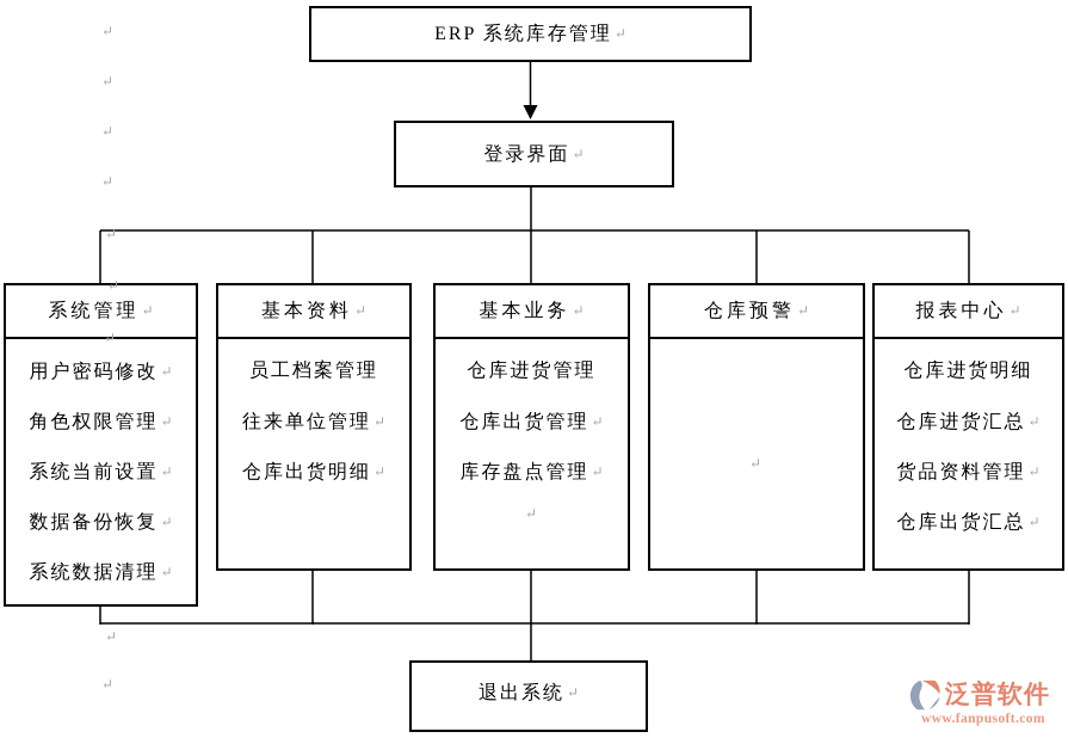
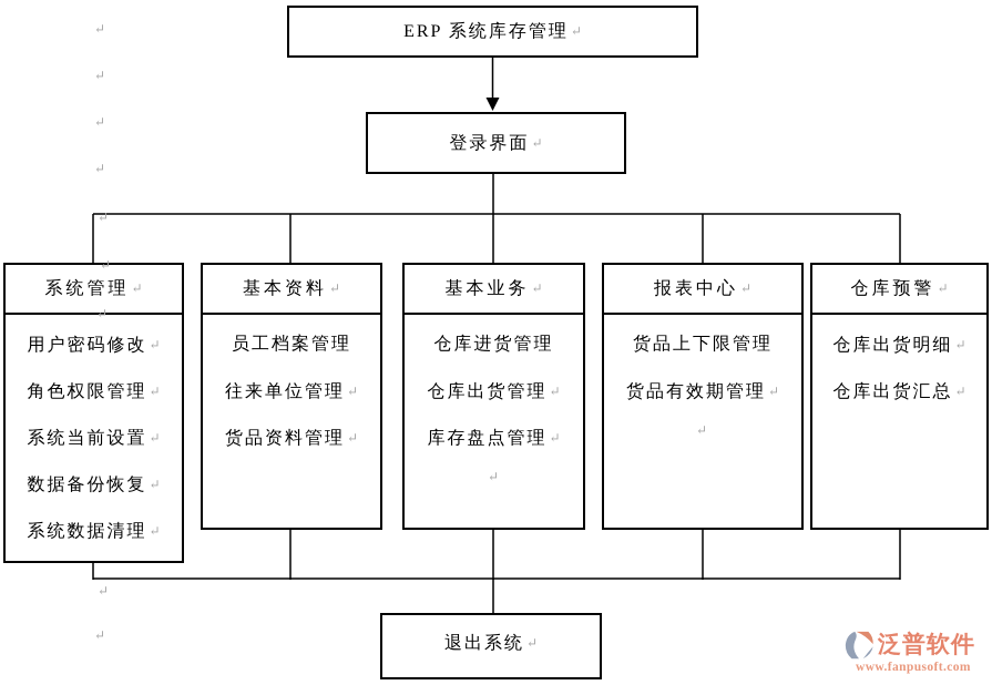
  ERP 系统库存管理
  登录界面
  系统管理
  用户密码修改
  角色权限管理
  系统当前设置
  数据备份恢复
  系统数据清理
  基本资料
  员工档案管理
  往来单位管理
- 仓库出货明细
+ 货品资料管理
  基本业务
  仓库进货管理
  仓库出货管理
  库存盘点管理
- 仓库预警
+ 报表中心
+ 货品上下限管理
+ 货品有效期管理
- 报表中心
+ 仓库预警
- 仓库进货明细
- 仓库进货汇总
- 货品资料管理
+ 仓库出货明细
  仓库出货汇总
  退出系统
  ↵
  ↵
  ↵
  ↵
  ↵
  ↵
  ↵
  ↵
  ↵
  ↵
  ↵
  泛普软件
  www.fanpusoft.com
